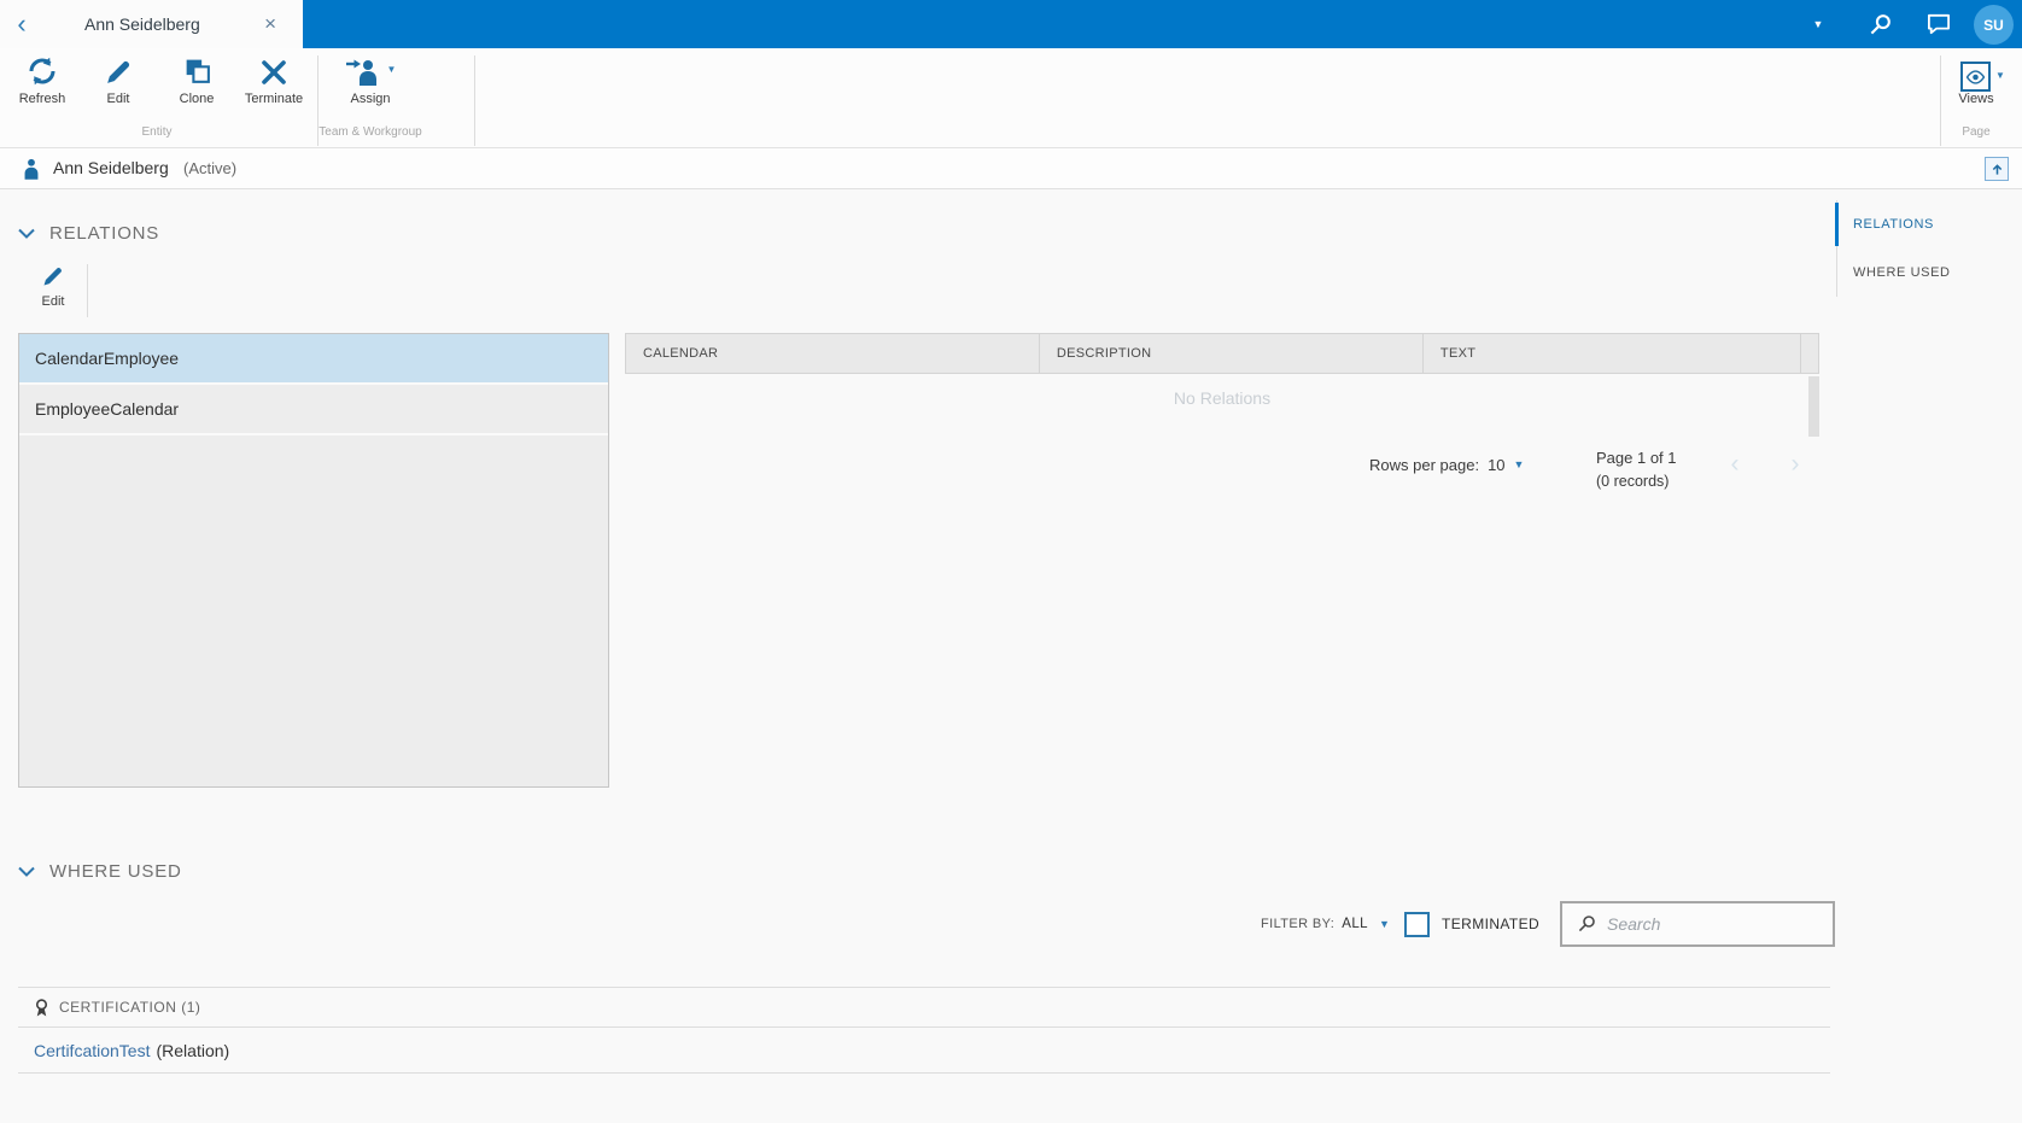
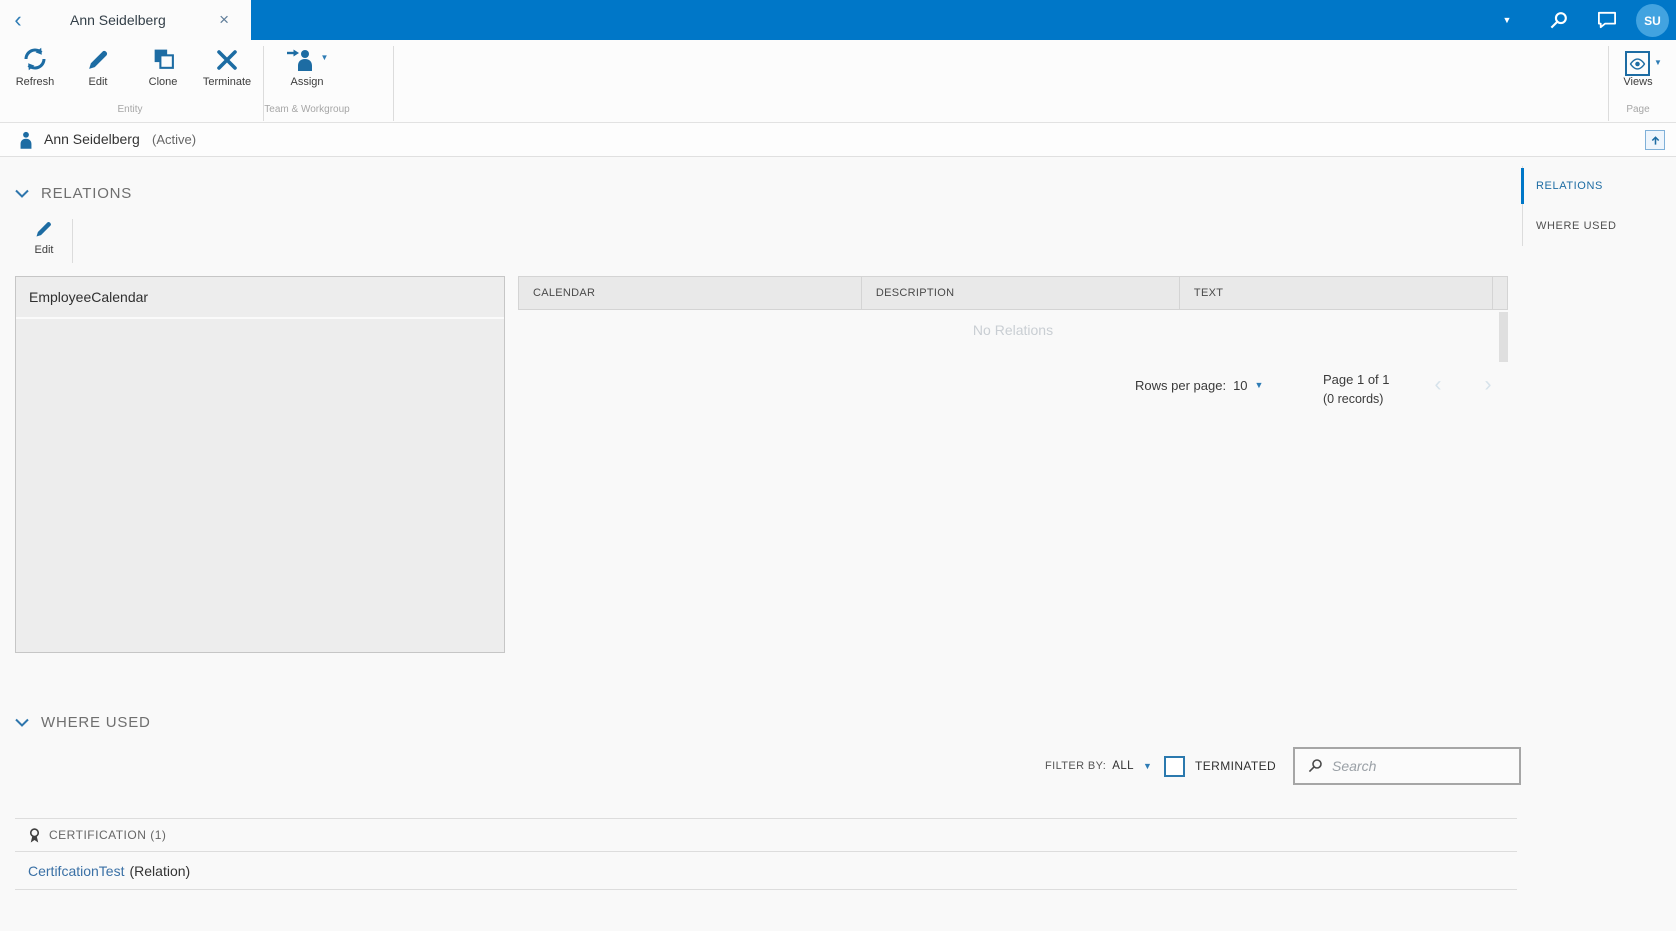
  ‹
  Ann Seidelberg
  ×
  ▼
  SU
  Refresh
  Edit
  Clone
  Terminate
  ▼
  Assign
  Entity
  Team & Workgroup
  ▼
  Views
  Page
  Ann Seidelberg
  (Active)
  RELATIONS
  WHERE USED
  RELATIONS
  Edit
- CalendarEmployee
  EmployeeCalendar
  CALENDAR
  DESCRIPTION
  TEXT
  No Relations
  Rows per page:
  10
  ▼
  Page 1 of 1
  (0 records)
  ‹
  ›
  WHERE USED
  FILTER BY:
  ALL
  ▼
  TERMINATED
  Search
  CERTIFICATION (1)
  CertifcationTest
  (Relation)
